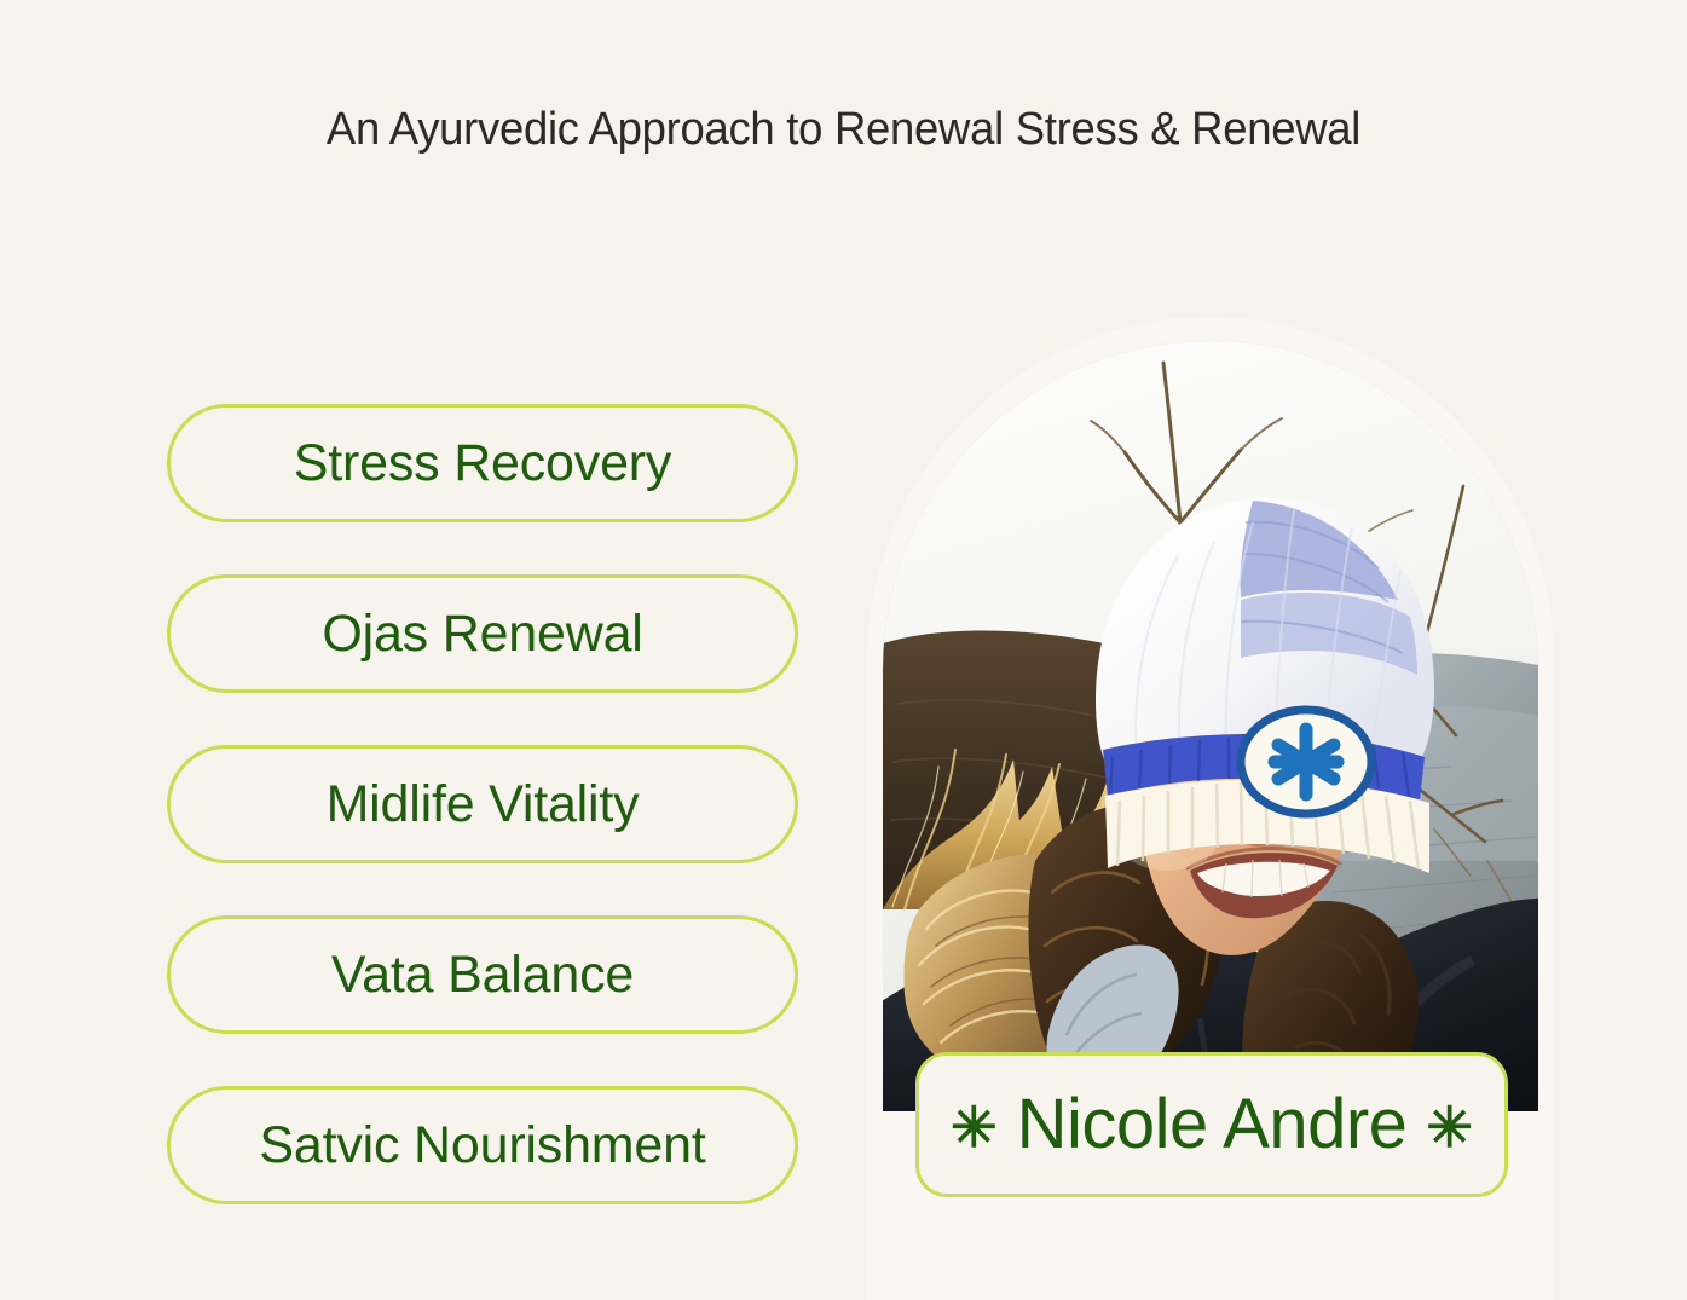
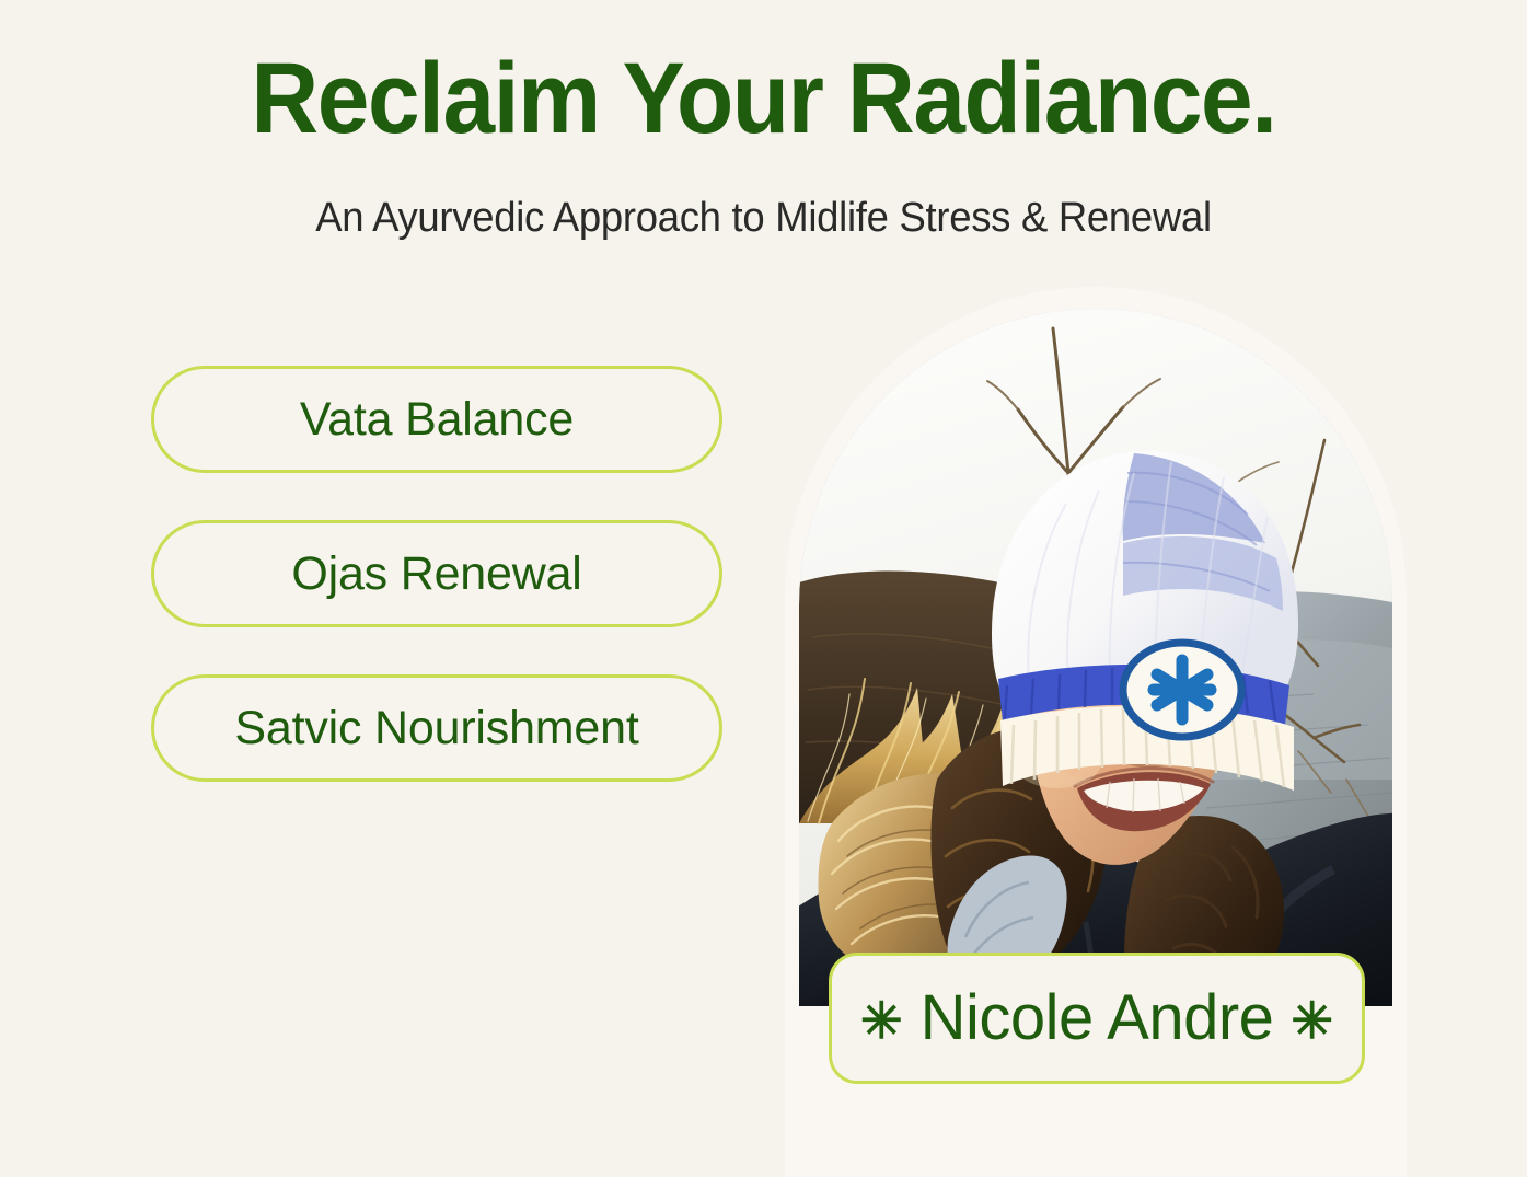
+ Reclaim Your Radiance.
- An Ayurvedic Approach to Renewal Stress & Renewal
+ An Ayurvedic Approach to Midlife Stress & Renewal
- Stress Recovery
- Ojas Renewal
+ Vata Balance
- Midlife Vitality
- Vata Balance
+ Ojas Renewal
  Satvic Nourishment
  ✳
  Nicole Andre
  ✳
